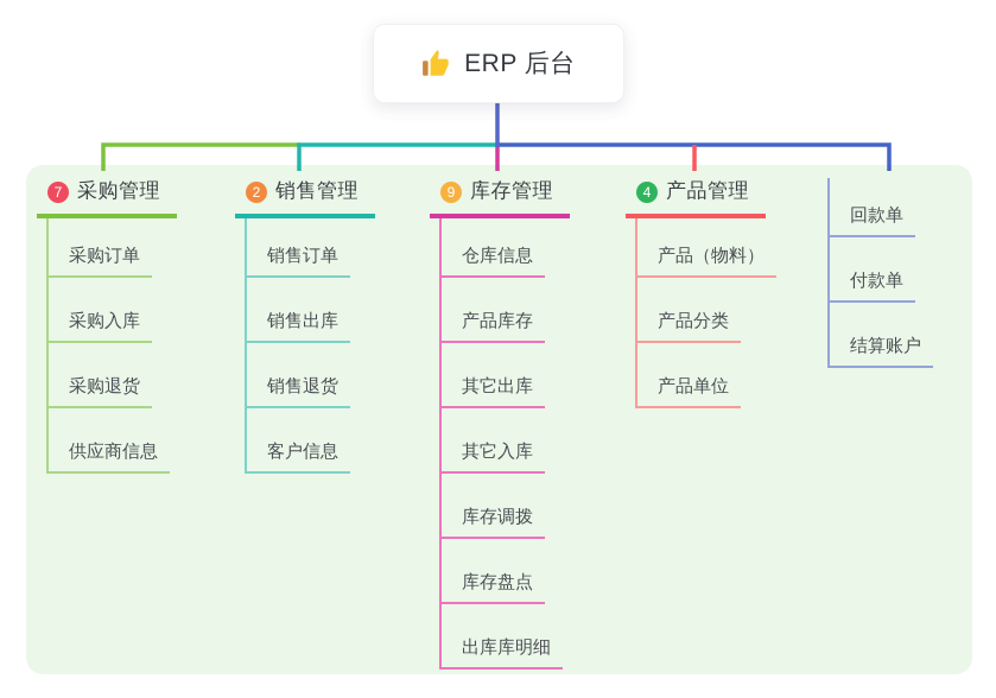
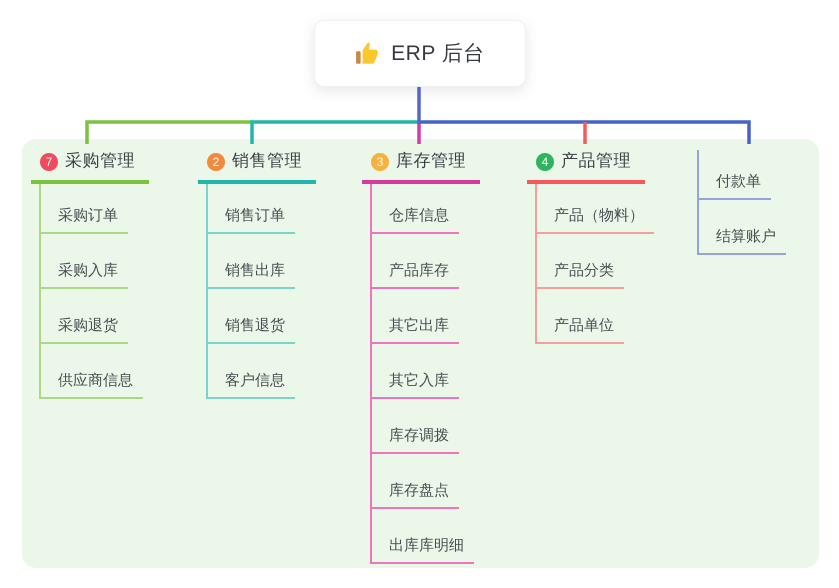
  ERP 后台
  7
  采购管理
  采购订单
  采购入库
  采购退货
  供应商信息
  2
  销售管理
  销售订单
  销售出库
  销售退货
  客户信息
- 9
+ 3
  库存管理
  仓库信息
  产品库存
  其它出库
  其它入库
  库存调拨
  库存盘点
  出库库明细
  4
  产品管理
  产品（物料）
  产品分类
  产品单位
- 回款单
  付款单
  结算账户
